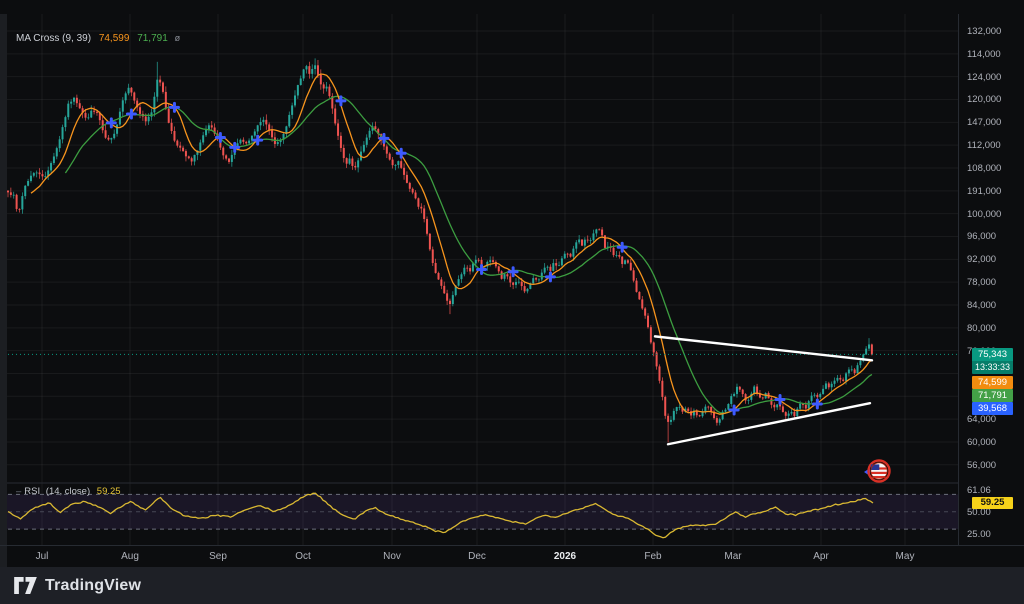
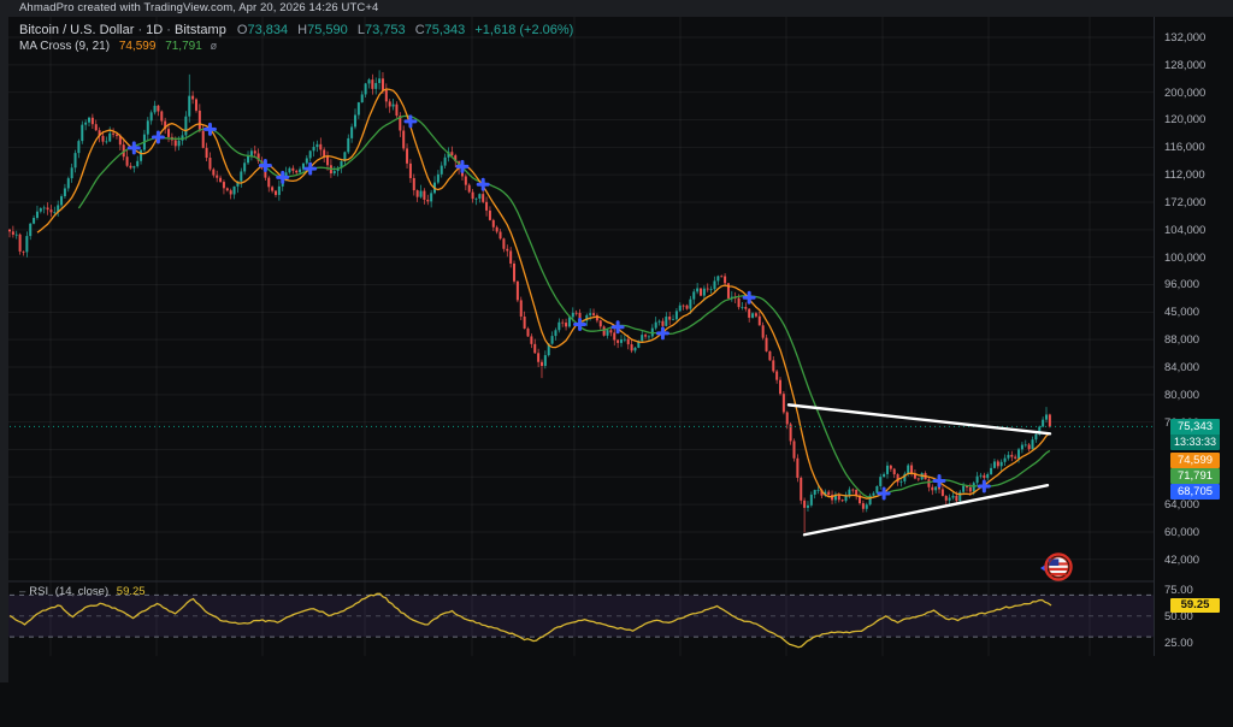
+ AhmadPro created with TradingView.com, Apr 20, 2026 14:26 UTC+4
+ Bitcoin / U.S. Dollar · 1D · Bitstamp O73,834 H75,590 L73,753 C75,343 +1,618 (+2.06%)
- MA Cross (9, 39) 74,599 71,791 ø
+ MA Cross (9, 21) 74,599 71,791 ø
  – RSI (14, close) 59.25
  132,000
- 114,000
+ 128,000
- 124,000
+ 200,000
  120,000
- 147,000
+ 116,000
  112,000
- 108,000
+ 172,000
- 191,000
+ 104,000
  100,000
  96,000
- 92,000
+ 45,000
- 78,000
+ 88,000
  84,000
  80,000
  64,000
  60,000
- 56,000
+ 42,000
- 61.06
+ 75.00
  50.00
  25.00
  75,343
  13:33:33
  74,599
  71,791
- 39,568
+ 68,705
  59.25
- Jul
- Aug
- Sep
- Oct
- Nov
- Dec
- 2026
- Feb
- Mar
- Apr
- May
- TradingView
